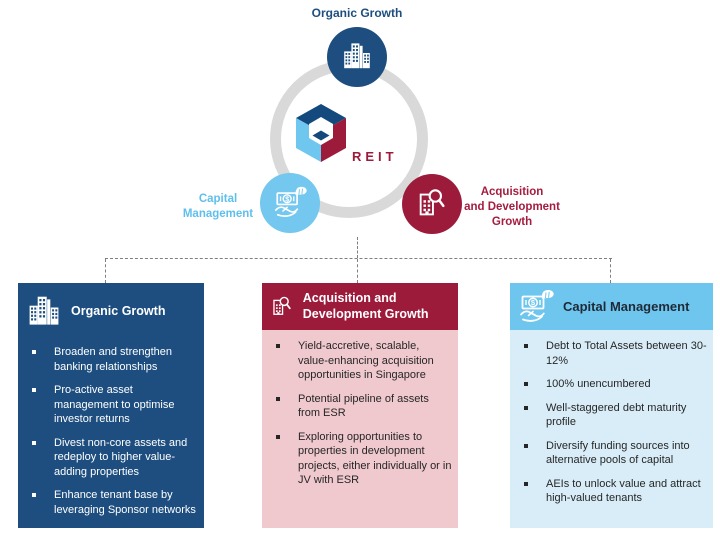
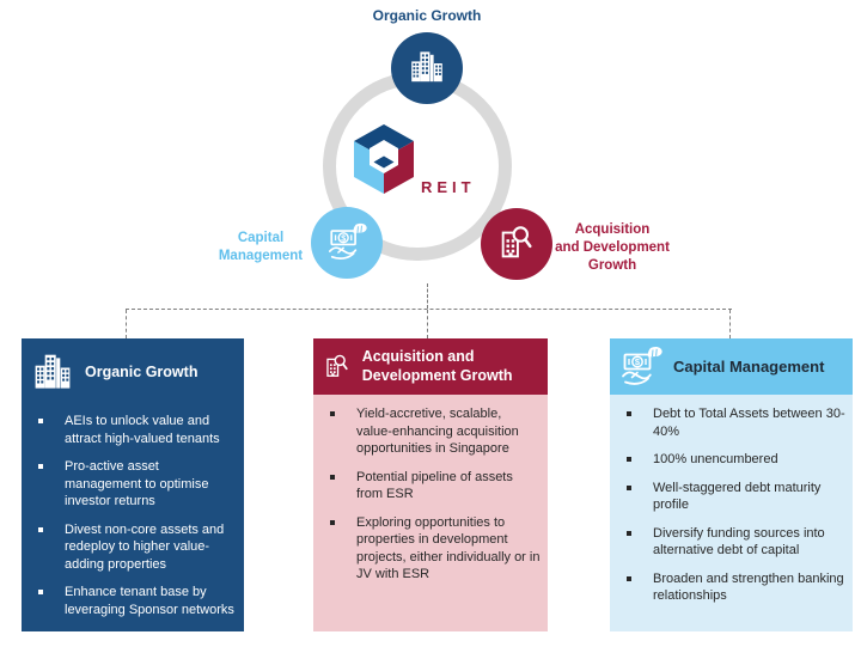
  Organic Growth
  Capital
  Management
  Acquisition
  and Development
  Growth
  $
  REIT
  Organic Growth
- Broaden and strengthen banking relationships
+ AEIs to unlock value and attract high-valued tenants
  Pro-active asset management to optimise investor returns
  Divest non-core assets and redeploy to higher value-adding properties
  Enhance tenant base by leveraging Sponsor networks
  Acquisition and Development Growth
  Yield-accretive, scalable, value-enhancing acquisition opportunities in Singapore
  Potential pipeline of assets from ESR
  Exploring opportunities to properties in development projects, either individually or in JV with ESR
  $
  Capital Management
- Debt to Total Assets between 30- 12%
+ Debt to Total Assets between 30- 40%
  100% unencumbered
  Well-staggered debt maturity profile
- Diversify funding sources into alternative pools of capital
+ Diversify funding sources into alternative debt of capital
- AEIs to unlock value and attract high-valued tenants
+ Broaden and strengthen banking relationships
